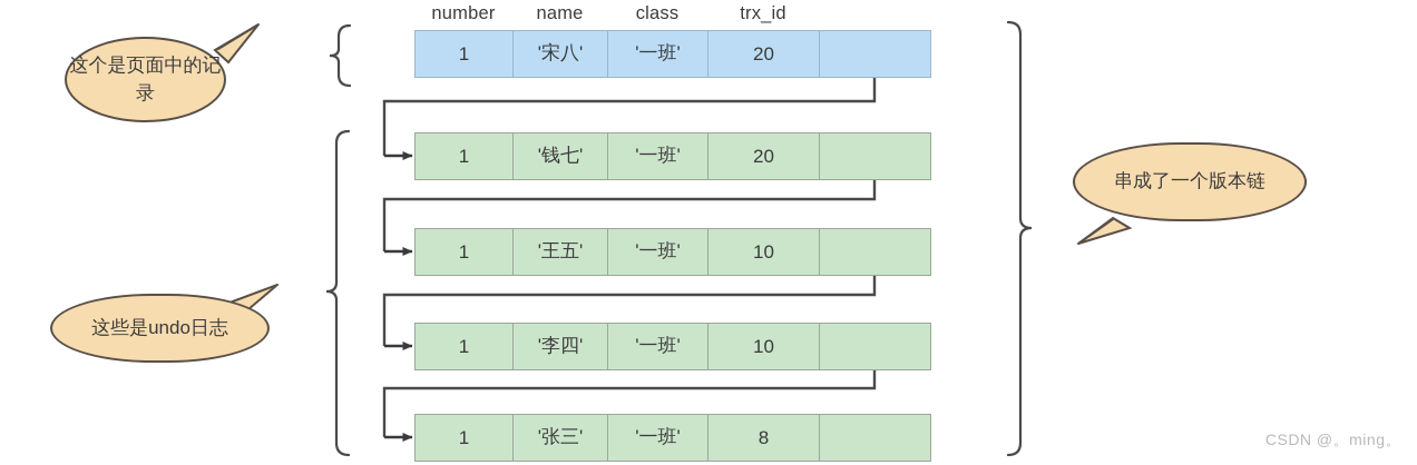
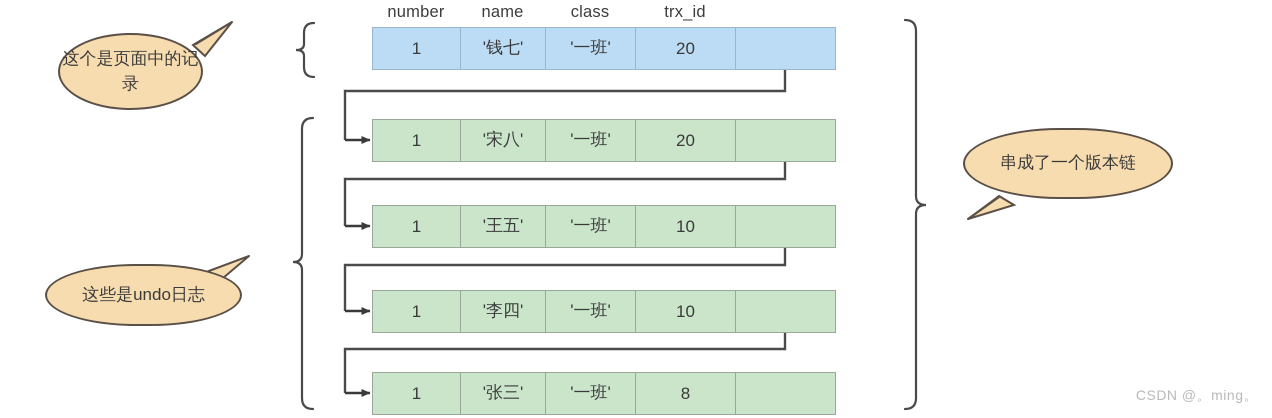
  number
  name
  class
  trx_id
  1
- '宋八'
+ '钱七'
  '一班'
  20
  1
- '钱七'
+ '宋八'
  '一班'
  20
  1
  '王五'
  '一班'
  10
  1
  '李四'
  '一班'
  10
  1
  '张三'
  '一班'
  8
  这个是页面中的记录
  这些是undo日志
  串成了一个版本链
  CSDN @。ming。
